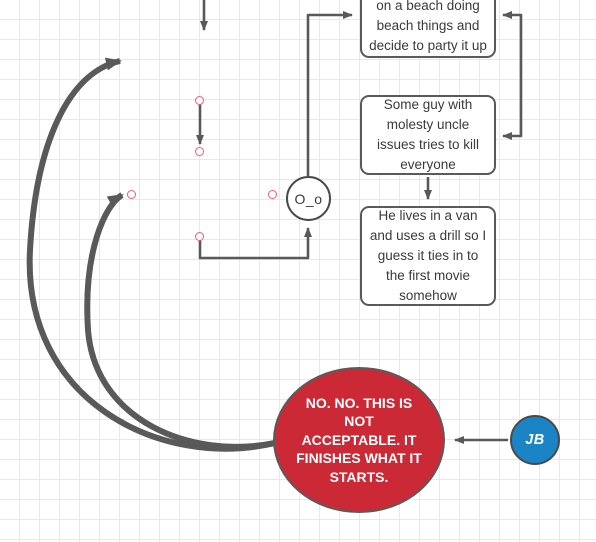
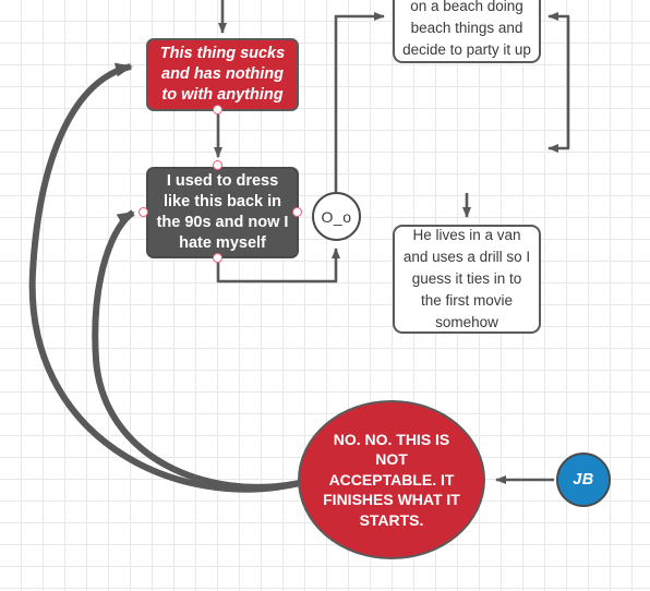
+ This thing sucks
+ and has nothing
+ to with anything
+ I used to dress
+ like this back in
+ the 90s and now I
+ hate myself
  O_o
  on a beach doing
  beach things and
  decide to party it up
- Some guy with
- molesty uncle
- issues tries to kill
- everyone
  He lives in a van
  and uses a drill so I
  guess it ties in to
  the first movie
  somehow
  NO. NO. THIS IS NOT
  ACCEPTABLE. IT
  FINISHES WHAT IT
  STARTS.
  JB
